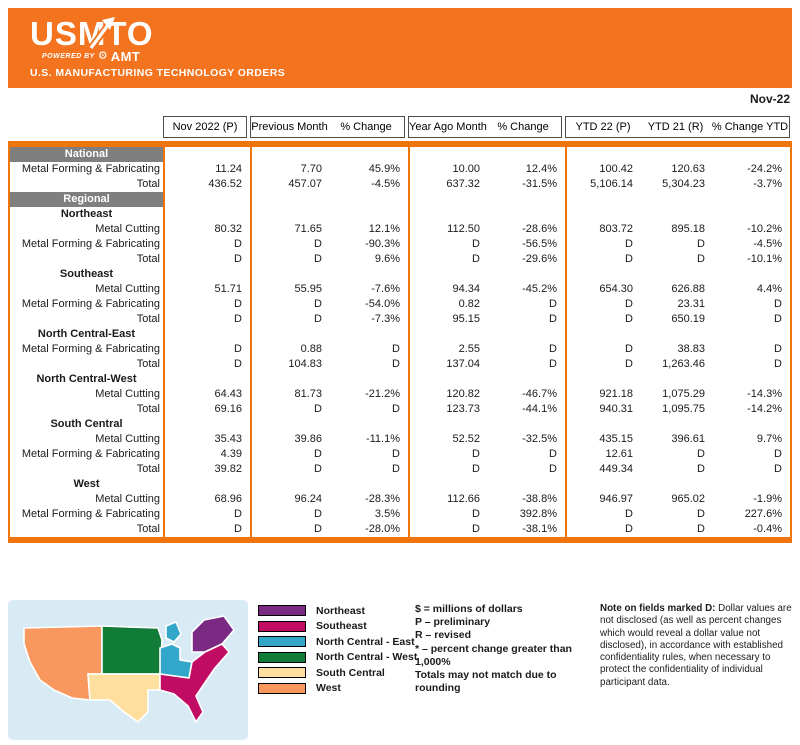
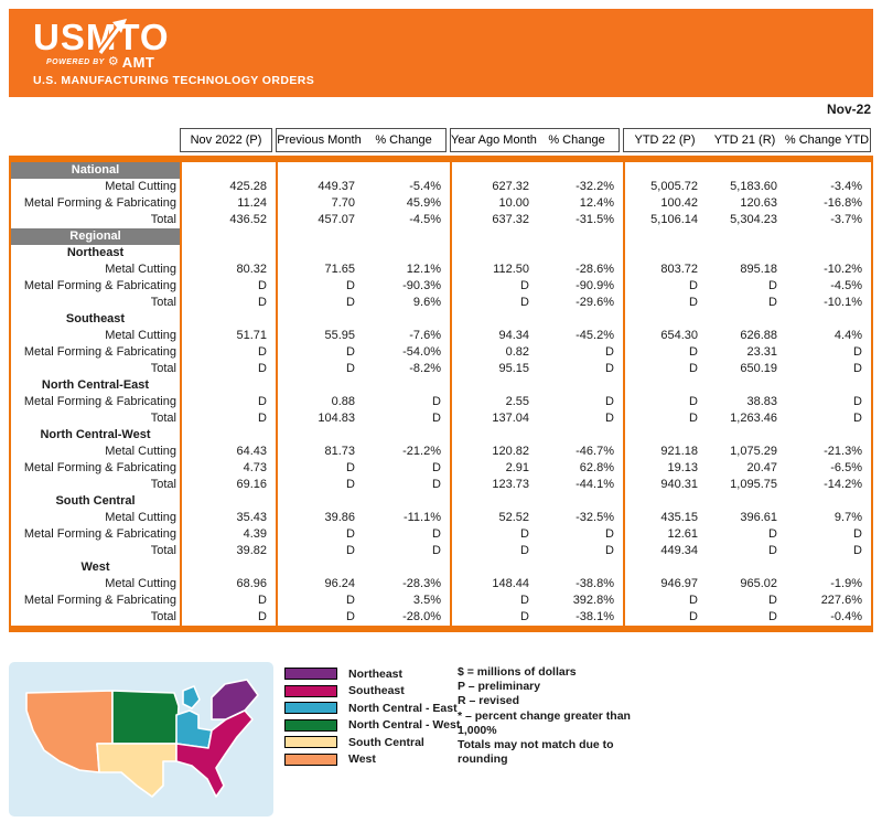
  USMTO
  ⚙
  AMT
  U.S. MANUFACTURING TECHNOLOGY ORDERS
  Nov-22
  Nov 2022 (P)
  Previous Month
  % Change
  Year Ago Month
  % Change
  YTD 22 (P)
  YTD 21 (R)
  % Change YTD
  National
+ Metal Cutting	425.28	449.37	-5.4%	627.32	-32.2%	5,005.72	5,183.60	-3.4%
- Metal Forming & Fabricating	11.24	7.70	45.9%	10.00	12.4%	100.42	120.63	-24.2%
+ Metal Forming & Fabricating	11.24	7.70	45.9%	10.00	12.4%	100.42	120.63	-16.8%
  Total	436.52	457.07	-4.5%	637.32	-31.5%	5,106.14	5,304.23	-3.7%
  Regional
  Northeast
  Metal Cutting	80.32	71.65	12.1%	112.50	-28.6%	803.72	895.18	-10.2%
- Metal Forming & Fabricating	D	D	-90.3%	D	-56.5%	D	D	-4.5%
+ Metal Forming & Fabricating	D	D	-90.3%	D	-90.9%	D	D	-4.5%
  Total	D	D	9.6%	D	-29.6%	D	D	-10.1%
  Southeast
  Metal Cutting	51.71	55.95	-7.6%	94.34	-45.2%	654.30	626.88	4.4%
  Metal Forming & Fabricating	D	D	-54.0%	0.82	D	D	23.31	D
- Total	D	D	-7.3%	95.15	D	D	650.19	D
+ Total	D	D	-8.2%	95.15	D	D	650.19	D
  North Central-East
  Metal Forming & Fabricating	D	0.88	D	2.55	D	D	38.83	D
  Total	D	104.83	D	137.04	D	D	1,263.46	D
  North Central-West
- Metal Cutting	64.43	81.73	-21.2%	120.82	-46.7%	921.18	1,075.29	-14.3%
+ Metal Cutting	64.43	81.73	-21.2%	120.82	-46.7%	921.18	1,075.29	-21.3%
+ Metal Forming & Fabricating	4.73	D	D	2.91	62.8%	19.13	20.47	-6.5%
  Total	69.16	D	D	123.73	-44.1%	940.31	1,095.75	-14.2%
  South Central
  Metal Cutting	35.43	39.86	-11.1%	52.52	-32.5%	435.15	396.61	9.7%
  Metal Forming & Fabricating	4.39	D	D	D	D	12.61	D	D
  Total	39.82	D	D	D	D	449.34	D	D
  West
- Metal Cutting	68.96	96.24	-28.3%	112.66	-38.8%	946.97	965.02	-1.9%
+ Metal Cutting	68.96	96.24	-28.3%	148.44	-38.8%	946.97	965.02	-1.9%
  Metal Forming & Fabricating	D	D	3.5%	D	392.8%	D	D	227.6%
  Total	D	D	-28.0%	D	-38.1%	D	D	-0.4%
  Northeast
  Southeast
  North Central - East
  North Central - West
  South Central
  West
  $ = millions of dollars
  P – preliminary
  R – revised
  * – percent change greater than 1,000%
  Totals may not match due to rounding
- Note on fields marked D: Dollar values are not disclosed (as well as percent changes which would reveal a dollar value not disclosed), in accordance with established confidentiality rules, when necessary to protect the confidentiality of individual participant data.
